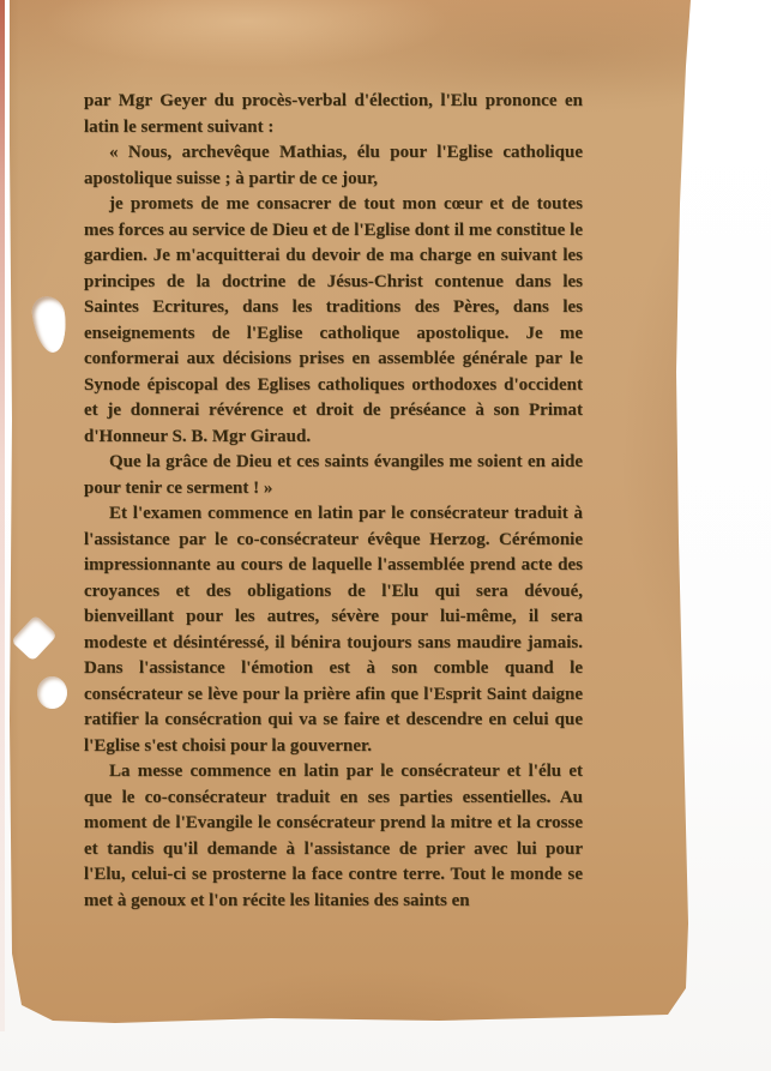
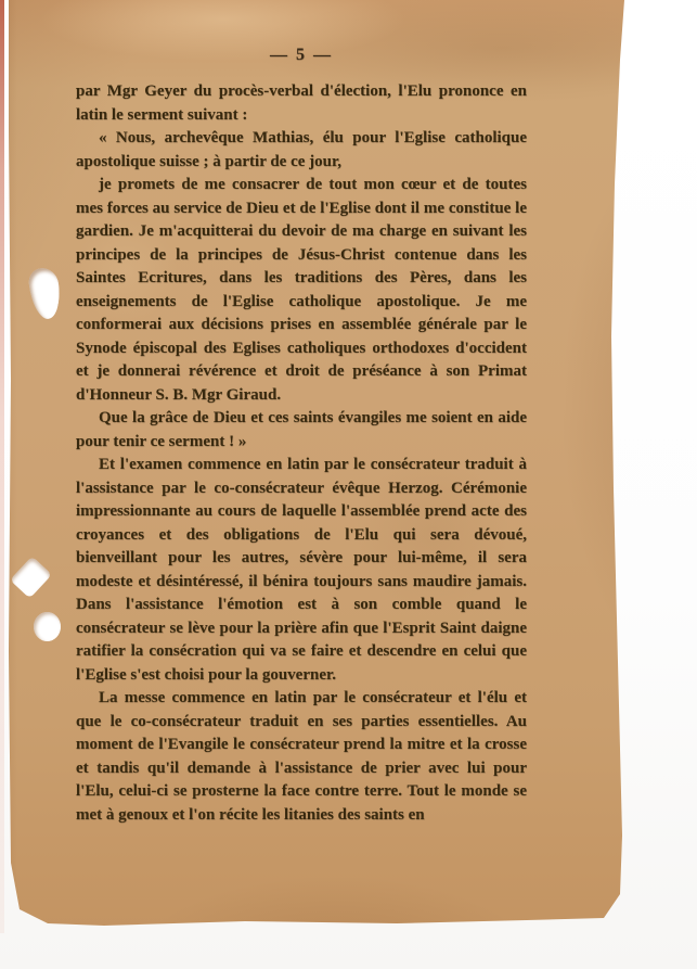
+ — 5 —
  par Mgr Geyer du procès-verbal d'élection, l'Elu prononce en latin le serment suivant :
  « Nous, archevêque Mathias, élu pour l'Eglise catholique apostolique suisse ; à partir de ce jour,
- je promets de me consacrer de tout mon cœur et de toutes mes forces au service de Dieu et de l'Eglise dont il me constitue le gardien. Je m'acquitterai du devoir de ma charge en suivant les principes de la doctrine de Jésus-Christ contenue dans les Saintes Ecritures, dans les traditions des Pères, dans les enseignements de l'Eglise catholique apostolique. Je me conformerai aux décisions prises en assemblée générale par le Synode épiscopal des Eglises catholiques orthodoxes d'occident et je donnerai révérence et droit de préséance à son Primat d'Honneur S. B. Mgr Giraud.
+ je promets de me consacrer de tout mon cœur et de toutes mes forces au service de Dieu et de l'Eglise dont il me constitue le gardien. Je m'acquitterai du devoir de ma charge en suivant les principes de la principes de Jésus-Christ contenue dans les Saintes Ecritures, dans les traditions des Pères, dans les enseignements de l'Eglise catholique apostolique. Je me conformerai aux décisions prises en assemblée générale par le Synode épiscopal des Eglises catholiques orthodoxes d'occident et je donnerai révérence et droit de préséance à son Primat d'Honneur S. B. Mgr Giraud.
  Que la grâce de Dieu et ces saints évangiles me soient en aide pour tenir ce serment ! »
  Et l'examen commence en latin par le consécrateur traduit à l'assistance par le co-consécrateur évêque Herzog. Cérémonie impressionnante au cours de laquelle l'assemblée prend acte des croyances et des obligations de l'Elu qui sera dévoué, bienveillant pour les autres, sévère pour lui-même, il sera modeste et désintéressé, il bénira toujours sans maudire jamais. Dans l'assistance l'émotion est à son comble quand le consécrateur se lève pour la prière afin que l'Esprit Saint daigne ratifier la consécration qui va se faire et descendre en celui que l'Eglise s'est choisi pour la gouverner.
  La messe commence en latin par le consécrateur et l'élu et que le co-consécrateur traduit en ses parties essentielles. Au moment de l'Evangile le consécrateur prend la mitre et la crosse et tandis qu'il demande à l'assistance de prier avec lui pour l'Elu, celui-ci se prosterne la face contre terre. Tout le monde se met à genoux et l'on récite les litanies des saints en
